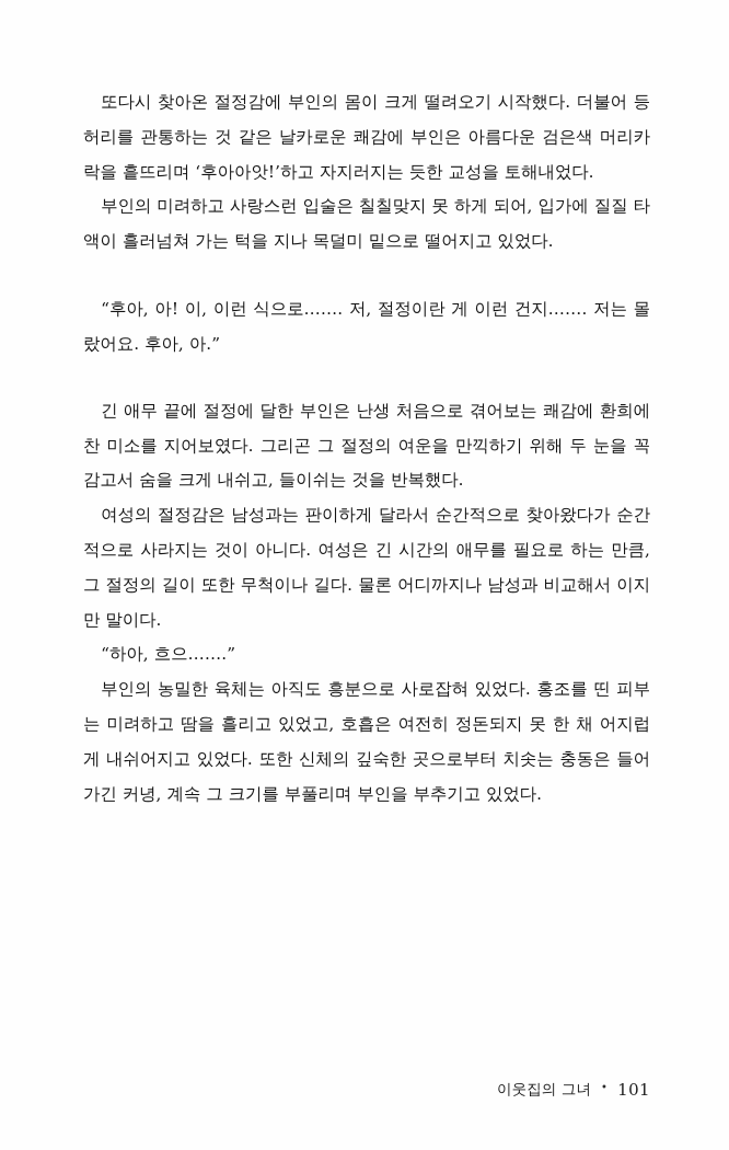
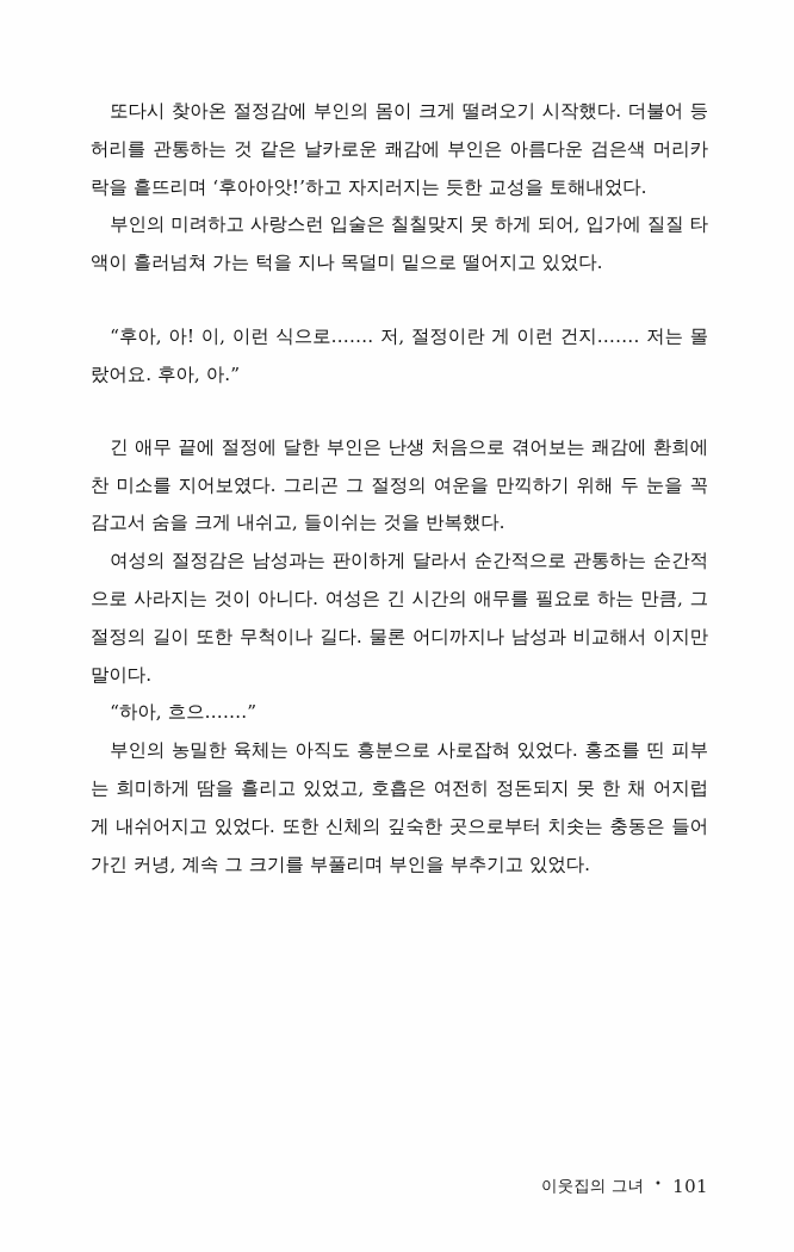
  또다시 찾아온 절정감에 부인의 몸이 크게 떨려오기 시작했다. 더불어 등허리를 관통하는 것 같은 날카로운 쾌감에 부인은 아름다운 검은색 머리카락을 흩뜨리며 ‘후아아앗!’하고 자지러지는 듯한 교성을 토해내었다.
  부인의 미려하고 사랑스런 입술은 칠칠맞지 못 하게 되어, 입가에 질질 타액이 흘러넘쳐 가는 턱을 지나 목덜미 밑으로 떨어지고 있었다.
  “후아, 아! 이, 이런 식으로……. 저, 절정이란 게 이런 건지……. 저는 몰랐어요. 후아, 아.”
  긴 애무 끝에 절정에 달한 부인은 난생 처음으로 겪어보는 쾌감에 환희에 찬 미소를 지어보였다. 그리곤 그 절정의 여운을 만끽하기 위해 두 눈을 꼭 감고서 숨을 크게 내쉬고, 들이쉬는 것을 반복했다.
- 여성의 절정감은 남성과는 판이하게 달라서 순간적으로 찾아왔다가 순간적으로 사라지는 것이 아니다. 여성은 긴 시간의 애무를 필요로 하는 만큼, 그 절정의 길이 또한 무척이나 길다. 물론 어디까지나 남성과 비교해서 이지만 말이다.
+ 여성의 절정감은 남성과는 판이하게 달라서 순간적으로 관통하는 순간적으로 사라지는 것이 아니다. 여성은 긴 시간의 애무를 필요로 하는 만큼, 그 절정의 길이 또한 무척이나 길다. 물론 어디까지나 남성과 비교해서 이지만 말이다.
  “하아, 흐으…….”
- 부인의 농밀한 육체는 아직도 흥분으로 사로잡혀 있었다. 홍조를 띤 피부는 미려하고 땀을 흘리고 있었고, 호흡은 여전히 정돈되지 못 한 채 어지럽게 내쉬어지고 있었다. 또한 신체의 깊숙한 곳으로부터 치솟는 충동은 들어가긴 커녕, 계속 그 크기를 부풀리며 부인을 부추기고 있었다.
+ 부인의 농밀한 육체는 아직도 흥분으로 사로잡혀 있었다. 홍조를 띤 피부는 희미하게 땀을 흘리고 있었고, 호흡은 여전히 정돈되지 못 한 채 어지럽게 내쉬어지고 있었다. 또한 신체의 깊숙한 곳으로부터 치솟는 충동은 들어가긴 커녕, 계속 그 크기를 부풀리며 부인을 부추기고 있었다.
  이웃집의 그녀
  •
  101
